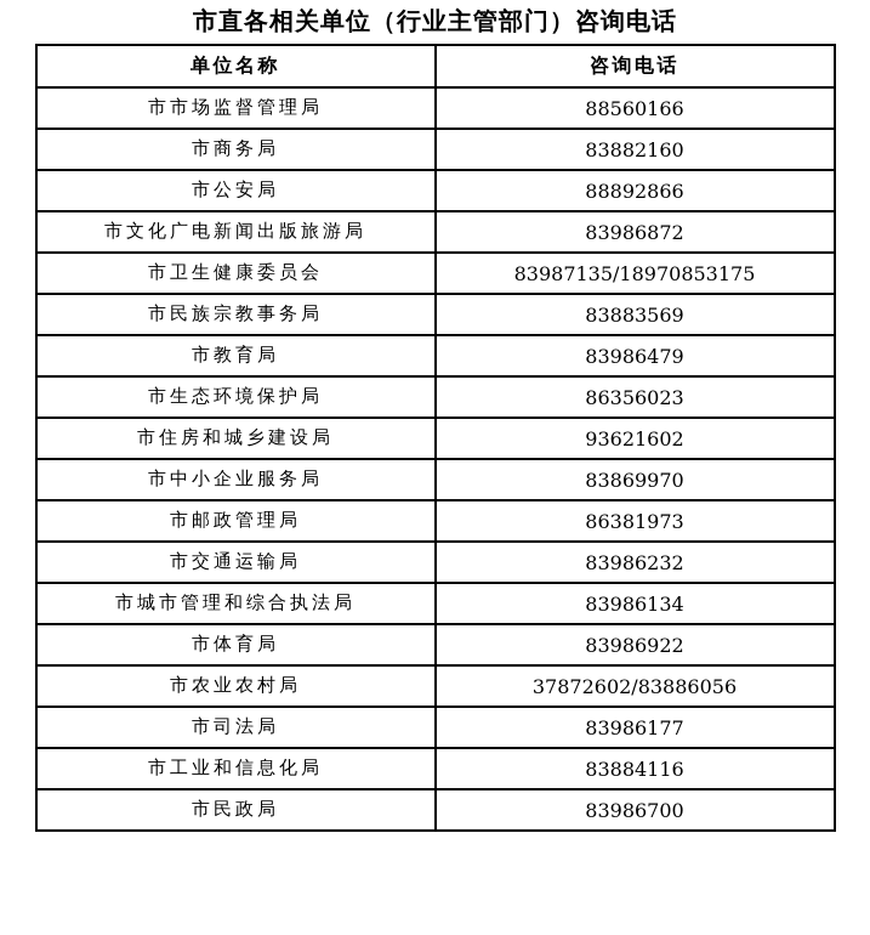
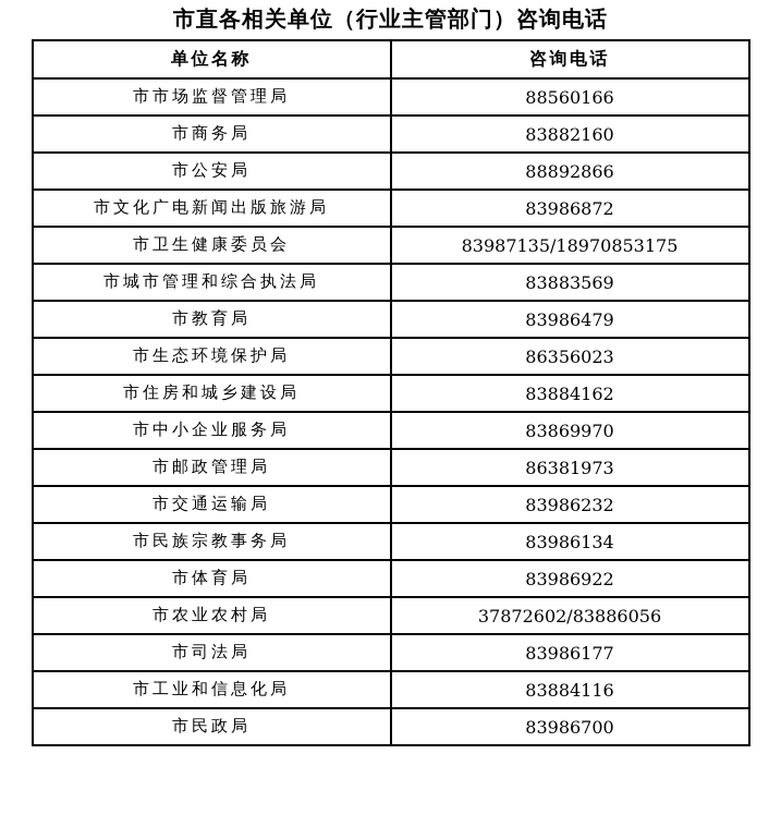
  市直各相关单位（行业主管部门）咨询电话
  单位名称	咨询电话
  市市场监督管理局	88560166
  市商务局	83882160
  市公安局	88892866
  市文化广电新闻出版旅游局	83986872
  市卫生健康委员会	83987135/18970853175
- 市民族宗教事务局	83883569
+ 市城市管理和综合执法局	83883569
  市教育局	83986479
  市生态环境保护局	86356023
- 市住房和城乡建设局	93621602
+ 市住房和城乡建设局	83884162
  市中小企业服务局	83869970
  市邮政管理局	86381973
  市交通运输局	83986232
- 市城市管理和综合执法局	83986134
+ 市民族宗教事务局	83986134
  市体育局	83986922
  市农业农村局	37872602/83886056
  市司法局	83986177
  市工业和信息化局	83884116
  市民政局	83986700
